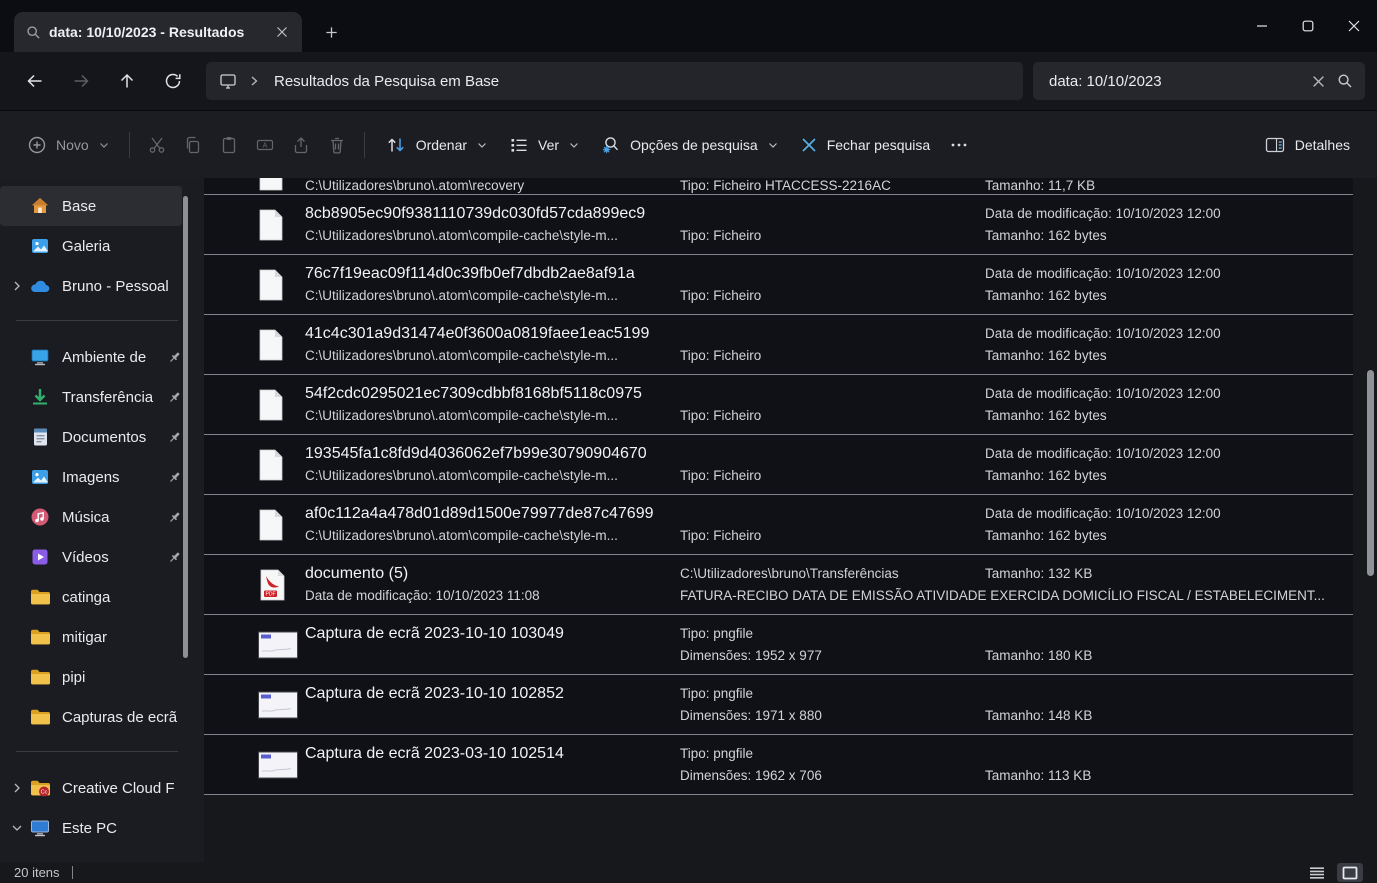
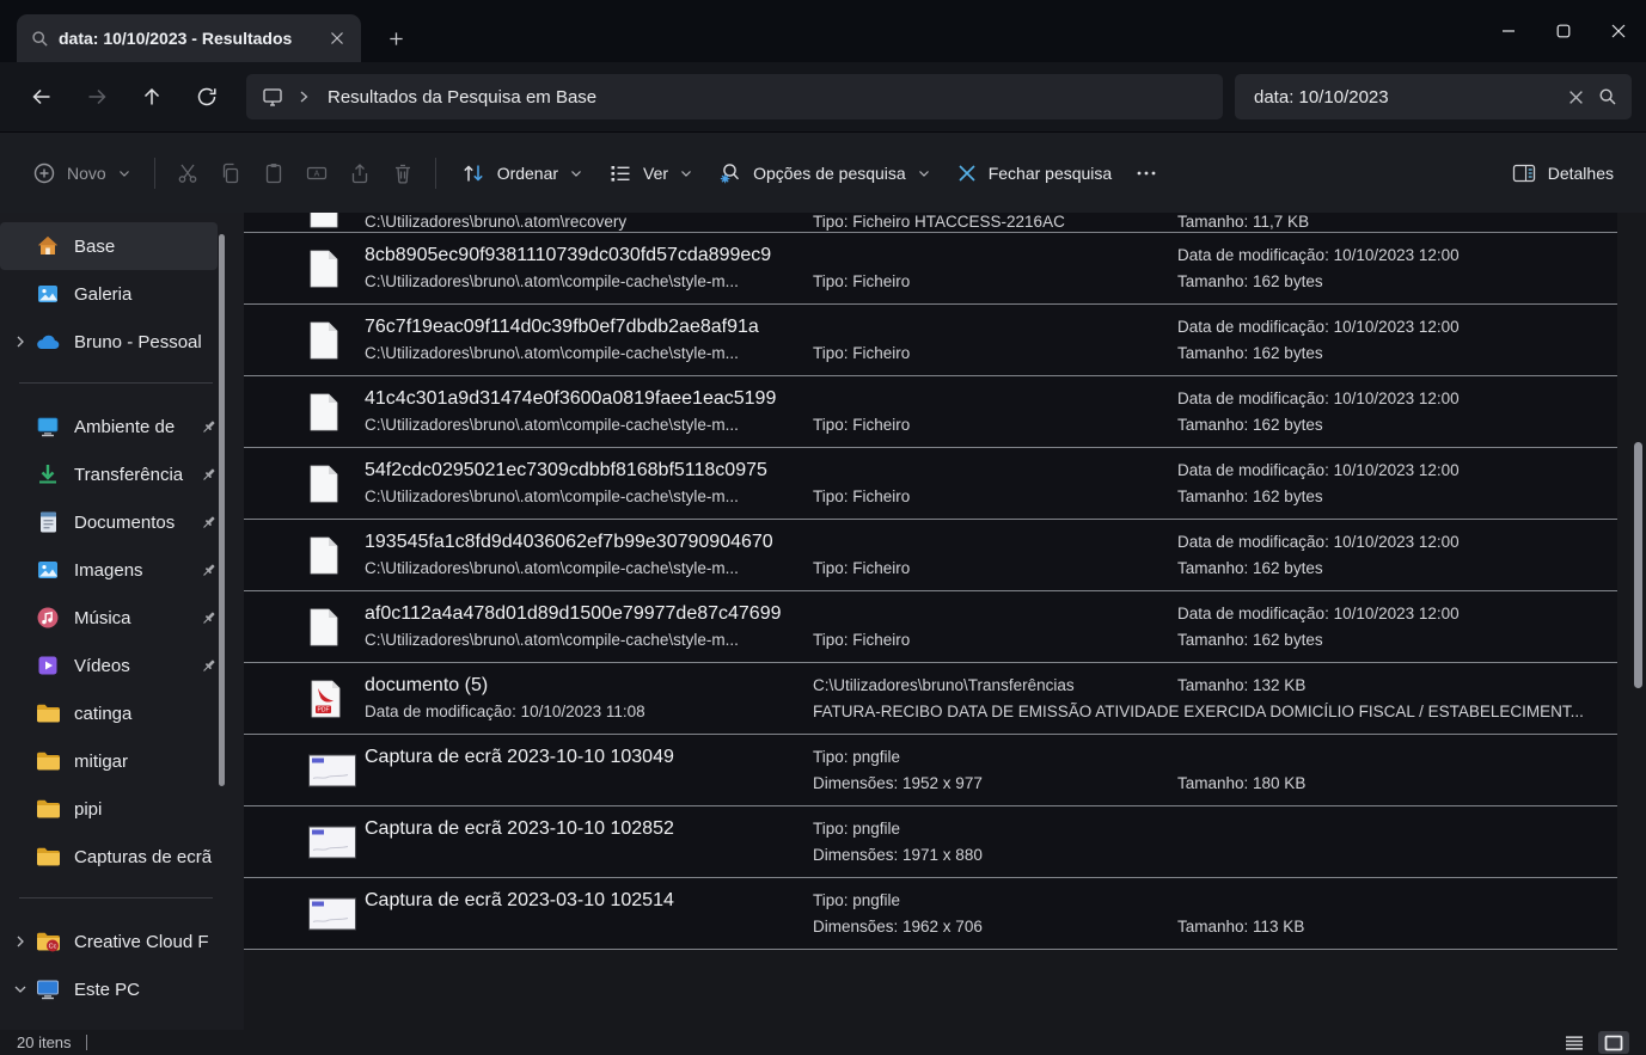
  data: 10/10/2023 - Resultados
  Resultados da Pesquisa em Base
  data: 10/10/2023
  Novo
  Ordenar
  Ver
  Opções de pesquisa
  Fechar pesquisa
  Detalhes
  Base
  Galeria
  Bruno - Pessoal
  Ambiente de
  Transferência
  Documentos
  Imagens
  Música
  Vídeos
  catinga
  mitigar
  pipi
  Capturas de ecrã
  Creative Cloud F
  Este PC
  C:\Utilizadores\bruno\.atom\recovery
  Tipo: Ficheiro HTACCESS-2216AC
  Tamanho: 11,7 KB
  8cb8905ec90f9381110739dc030fd57cda899ec9
  C:\Utilizadores\bruno\.atom\compile-cache\style-m...
  Tipo: Ficheiro
  Data de modificação: 10/10/2023 12:00
  Tamanho: 162 bytes
  76c7f19eac09f114d0c39fb0ef7dbdb2ae8af91a
  C:\Utilizadores\bruno\.atom\compile-cache\style-m...
  Tipo: Ficheiro
  Data de modificação: 10/10/2023 12:00
  Tamanho: 162 bytes
  41c4c301a9d31474e0f3600a0819faee1eac5199
  C:\Utilizadores\bruno\.atom\compile-cache\style-m...
  Tipo: Ficheiro
  Data de modificação: 10/10/2023 12:00
  Tamanho: 162 bytes
  54f2cdc0295021ec7309cdbbf8168bf5118c0975
  C:\Utilizadores\bruno\.atom\compile-cache\style-m...
  Tipo: Ficheiro
  Data de modificação: 10/10/2023 12:00
  Tamanho: 162 bytes
  193545fa1c8fd9d4036062ef7b99e30790904670
  C:\Utilizadores\bruno\.atom\compile-cache\style-m...
  Tipo: Ficheiro
  Data de modificação: 10/10/2023 12:00
  Tamanho: 162 bytes
  af0c112a4a478d01d89d1500e79977de87c47699
  C:\Utilizadores\bruno\.atom\compile-cache\style-m...
  Tipo: Ficheiro
  Data de modificação: 10/10/2023 12:00
  Tamanho: 162 bytes
  documento (5)
  Data de modificação: 10/10/2023 11:08
  C:\Utilizadores\bruno\Transferências
  FATURA-RECIBO DATA DE EMISSÃO ATIVIDADE EXERCIDA DOMICÍLIO FISCAL / ESTABELECIMENT...
  Tamanho: 132 KB
  Captura de ecrã 2023-10-10 103049
  Tipo: pngfile
  Dimensões: 1952 x 977
  Tamanho: 180 KB
  Captura de ecrã 2023-10-10 102852
  Tipo: pngfile
  Dimensões: 1971 x 880
- Tamanho: 148 KB
  Captura de ecrã 2023-03-10 102514
  Tipo: pngfile
  Dimensões: 1962 x 706
  Tamanho: 113 KB
  20 itens
